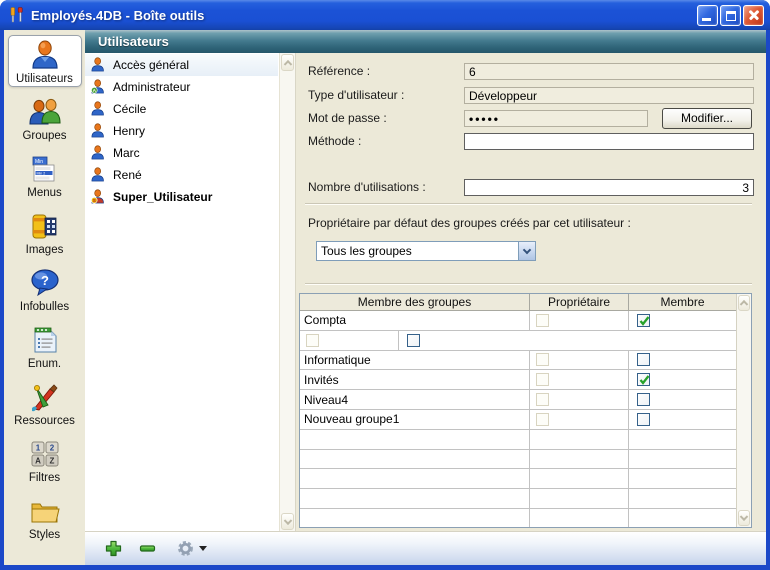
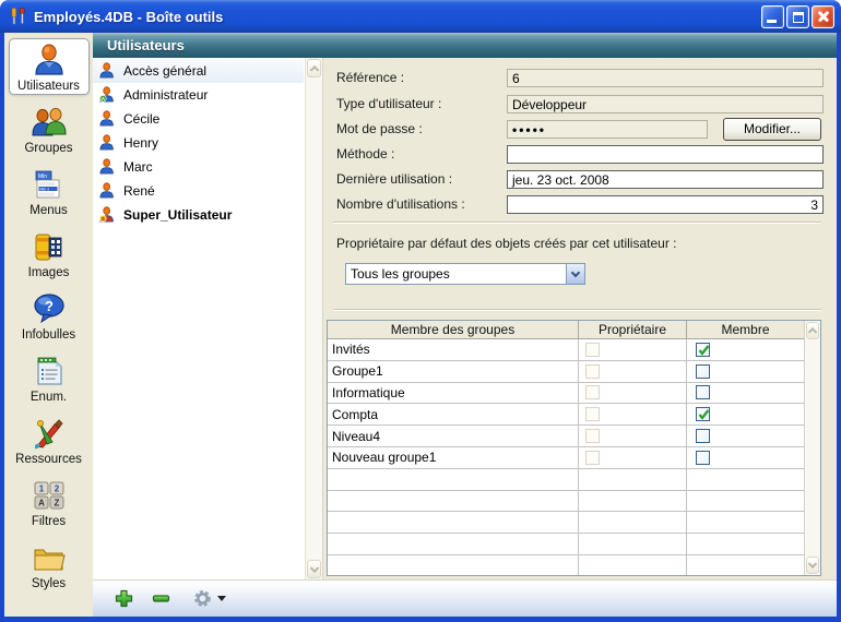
  Employés.4DB - Boîte outils
  Utilisateurs
  Groupes
  Menus
  Images
  ?
  Infobulles
  Enum.
  Ressources
  1
  2
  A
  Z
  Filtres
  Styles
  Utilisateurs
  Accès général
  Administrateur
  Cécile
  Henry
  Marc
  René
  Super_Utilisateur
  Référence :
  6
  Type d'utilisateur :
  Développeur
  Mot de passe :
  •••••
  Modifier...
  Méthode :
+ Dernière utilisation :
+ jeu. 23 oct. 2008
  Nombre d'utilisations :
  3
- Propriétaire par défaut des groupes créés par cet utilisateur :
+ Propriétaire par défaut des objets créés par cet utilisateur :
  Tous les groupes
  Membre des groupes
  Propriétaire
  Membre
- Compta
+ Invités
+ Groupe1
  Informatique
- Invités
+ Compta
  Niveau4
  Nouveau groupe1
